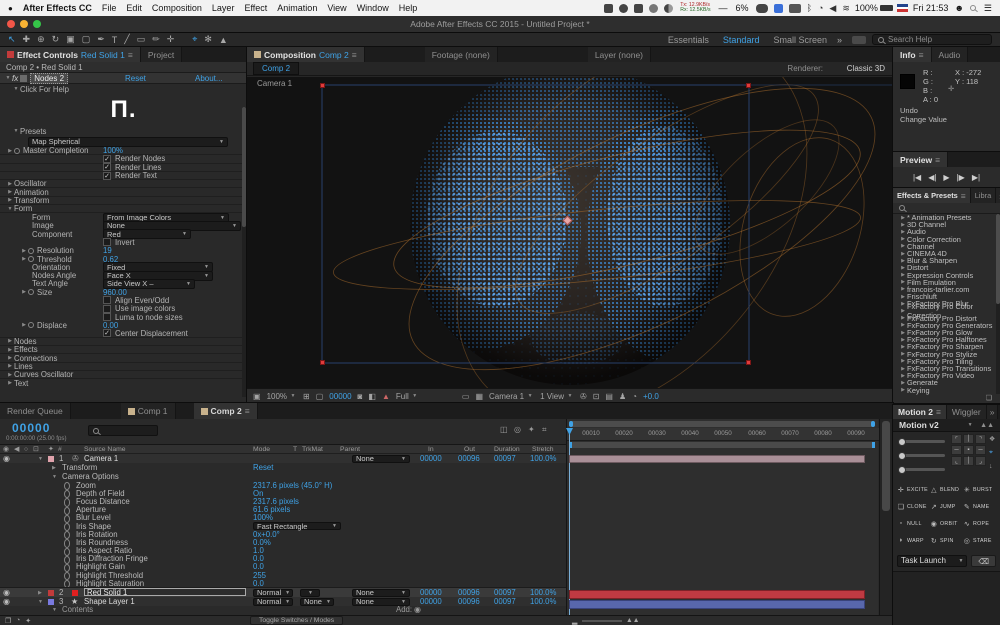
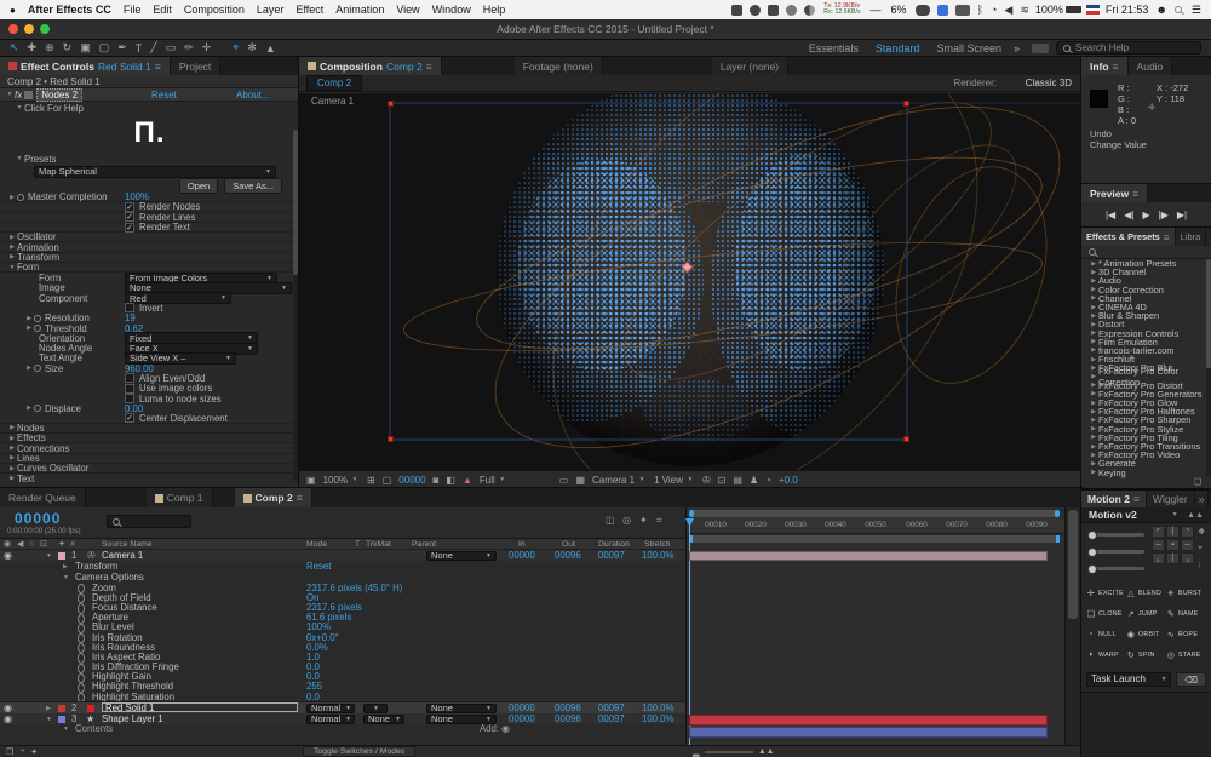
  ●
  After Effects CC
  File
  Edit
  Composition
  Layer
  Effect
  Animation
  View
  Window
  Help
  —
  6%
  ᛒ
  ◔
  ◀
  ≋
  100%
  Fri 21:53
  ☻
  ☰
  Adobe After Effects CC 2015 - Untitled Project *
  ↖
  ✚
  ⊕
  ↻
  ▣
  ▢
  ✒
  T
  ╱
  ▭
  ✏
  ✛
  ⌖
  ✻
  ▲
  Essentials
  Standard
  Small Screen
  »
  Search Help
  Effect Controls
  Red Solid 1
  ≡
  Project
  Comp 2 • Red Solid 1
  fx
  Nodes 2
  Reset
  About...
  Click For Help
  Π.
  Presets
  Map Spherical
+ Open
+ Save As...
  Master Completion
  100%
  Render Nodes
  Render Lines
  Render Text
  Oscillator
  Animation
  Transform
  Form
  Form
  From Image Colors
  Image
  None
  Component
  Red
  Invert
  Resolution
  19
  Threshold
  0.62
  Orientation
  Fixed
  Nodes Angle
  Face X
  Text Angle
  Side View X –
  Size
  960.00
  Align Even/Odd
  Use image colors
  Luma to node sizes
  Displace
  0.00
  Center Displacement
  Nodes
  Effects
  Connections
  Lines
  Curves Oscillator
  Text
  Composition
  Comp 2
  ≡
  Footage (none)
  Layer (none)
  Comp 2
  Renderer:
  Classic 3D
  Camera 1
  ▣
  100%
  ⊞
  ▢
  00000
  ◙
  ◧
  ▲
  Full
  ▭
  ▦
  Camera 1
  1 View
  ✇
  ⊡
  ▤
  ♟
  ◔
  +0.0
  Info
  ≡
  Audio
  R :
  G :
  B :
  A : 0
  X : -272
  Y : 118
  ✛
  Undo
  Change Value
  Preview
  ≡
  |◀
  ◀|
  ▶
  |▶
  ▶|
  Effects & Presets
  ≡
  Libra
  * Animation Presets
  3D Channel
  Audio
  Color Correction
  Channel
  CINEMA 4D
  Blur & Sharpen
  Distort
  Expression Controls
  Film Emulation
  francois-tarlier.com
  Frischluft
  FxFactory Pro Blur
  FxFactory Pro Color Correction
  FxFactory Pro Distort
  FxFactory Pro Generators
  FxFactory Pro Glow
  FxFactory Pro Halftones
  FxFactory Pro Sharpen
  FxFactory Pro Stylize
  FxFactory Pro Tiling
  FxFactory Pro Transitions
  FxFactory Pro Video
  Generate
  Keying
  Render Queue
  Comp 1
  Comp 2
  ≡
  00000
  ◫
  ◎
  ✦
  ⌗
  ◉
  1
  ✇
  Camera 1
  None
  00000
  00096
  00097
  100.0%
  Transform
  Reset
  Camera Options
  Zoom
  2317.6 pixels (45.0° H)
  Depth of Field
  On
  Focus Distance
  2317.6 pixels
  Aperture
  61.6 pixels
  Blur Level
  100%
- Iris Shape
- Fast Rectangle
  Iris Rotation
  0x+0.0°
  Iris Roundness
  0.0%
  Iris Aspect Ratio
  1.0
  Iris Diffraction Fringe
  0.0
  Highlight Gain
  0.0
  Highlight Threshold
  255
  Highlight Saturation
  0.0
  ◉
  2
  Red Solid 1
  Normal
  None
  00000
  00096
  00097
  100.0%
  ◉
  3
  ★
  Shape Layer 1
  Normal
  None
  None
  00000
  00096
  00097
  100.0%
  Contents
  Add:
  ◉
  Motion 2
  ≡
  Wiggler
  »
  Motion v2
  Task Launch
  ⌫
